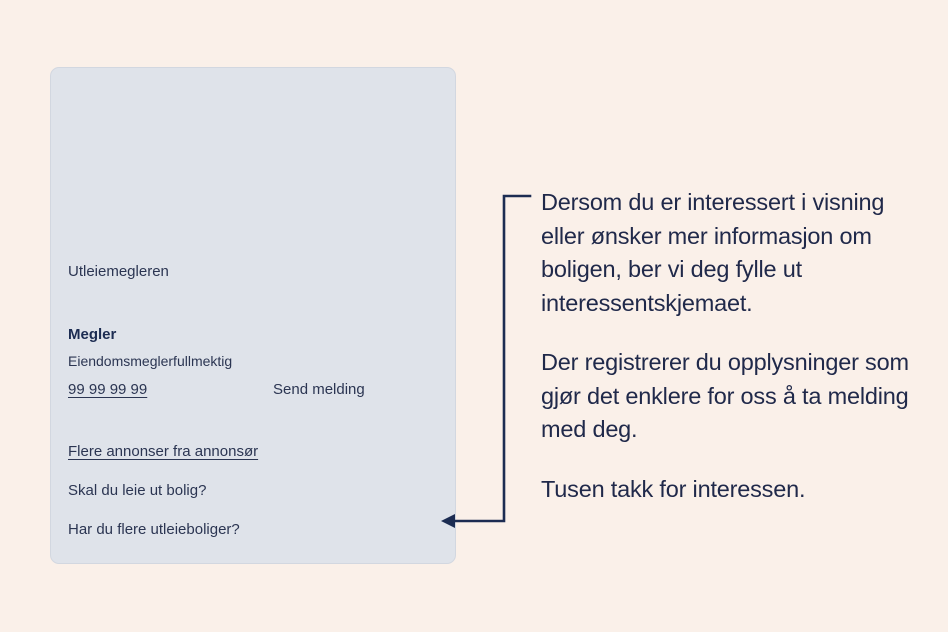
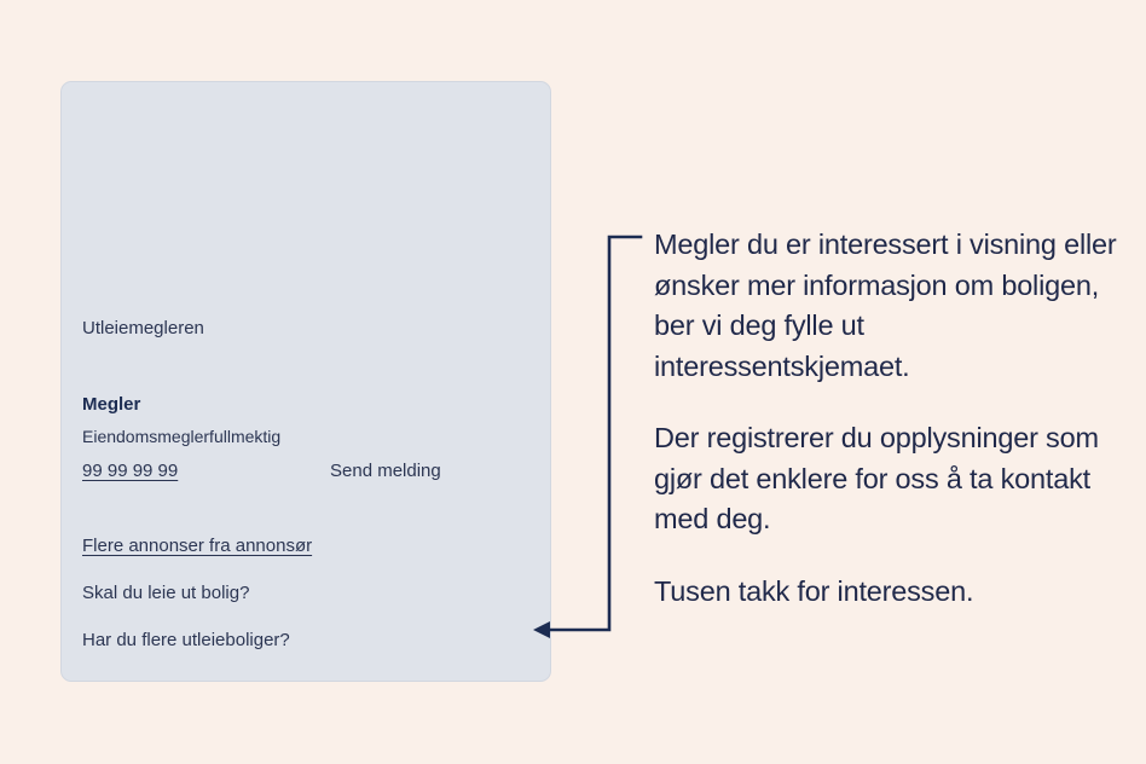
  Utleiemegleren
  Megler
  Eiendomsmeglerfullmektig
  99 99 99 99
  Send melding
  Flere annonser fra annonsør
  Skal du leie ut bolig?
  Har du flere utleieboliger?
- Dersom du er interessert i visning eller ønsker mer informasjon om boligen, ber vi deg fylle ut interessentskjemaet.
+ Megler du er interessert i visning eller ønsker mer informasjon om boligen, ber vi deg fylle ut interessentskjemaet.
- Der registrerer du opplysninger som gjør det enklere for oss å ta melding med deg.
+ Der registrerer du opplysninger som gjør det enklere for oss å ta kontakt med deg.
  Tusen takk for interessen.
